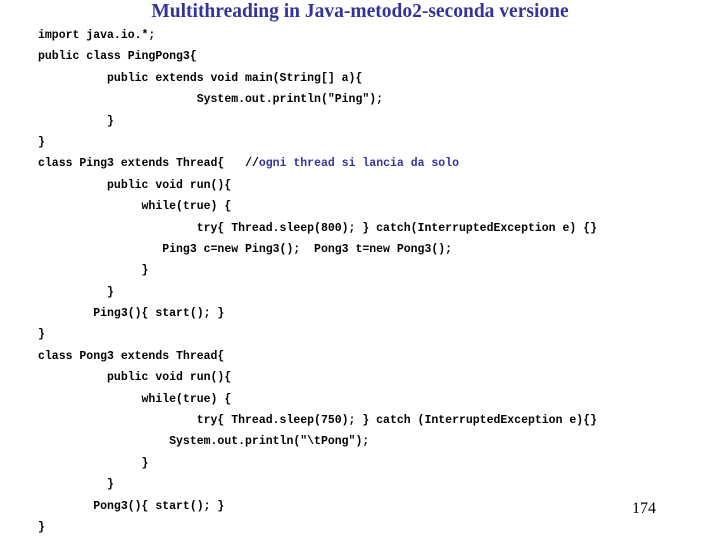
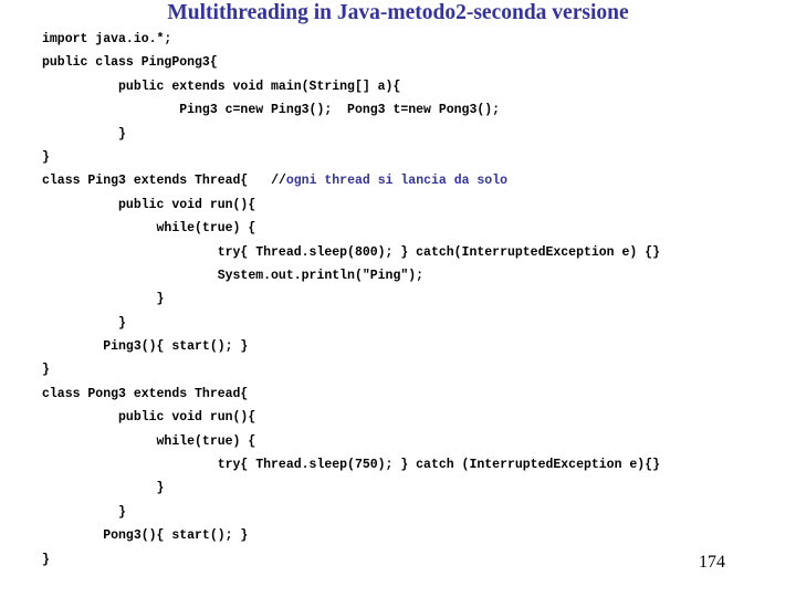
  Multithreading in Java-metodo2-seconda versione
  import java.io.*;
  public class PingPong3{
  public extends void main(String[] a){
- System.out.println("Ping");
+ Ping3 c=new Ping3(); Pong3 t=new Pong3();
  }
  }
  class Ping3 extends Thread{ //ogni thread si lancia da solo
  public void run(){
  while(true) {
  try{ Thread.sleep(800); } catch(InterruptedException e) {}
- Ping3 c=new Ping3(); Pong3 t=new Pong3();
+ System.out.println("Ping");
  }
  }
  Ping3(){ start(); }
  }
  class Pong3 extends Thread{
  public void run(){
  while(true) {
  try{ Thread.sleep(750); } catch (InterruptedException e){}
- System.out.println("\tPong");
  }
  }
  Pong3(){ start(); }
  }
  174
